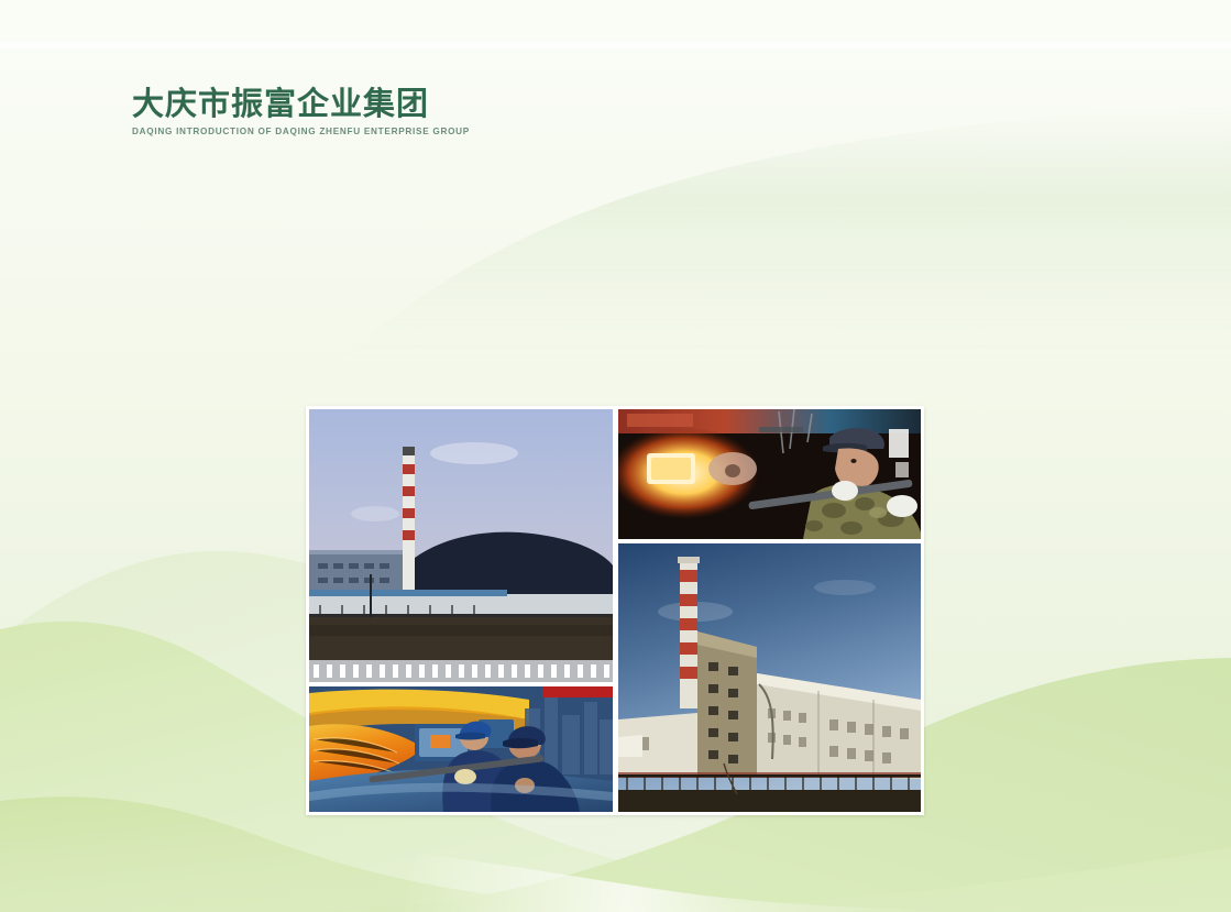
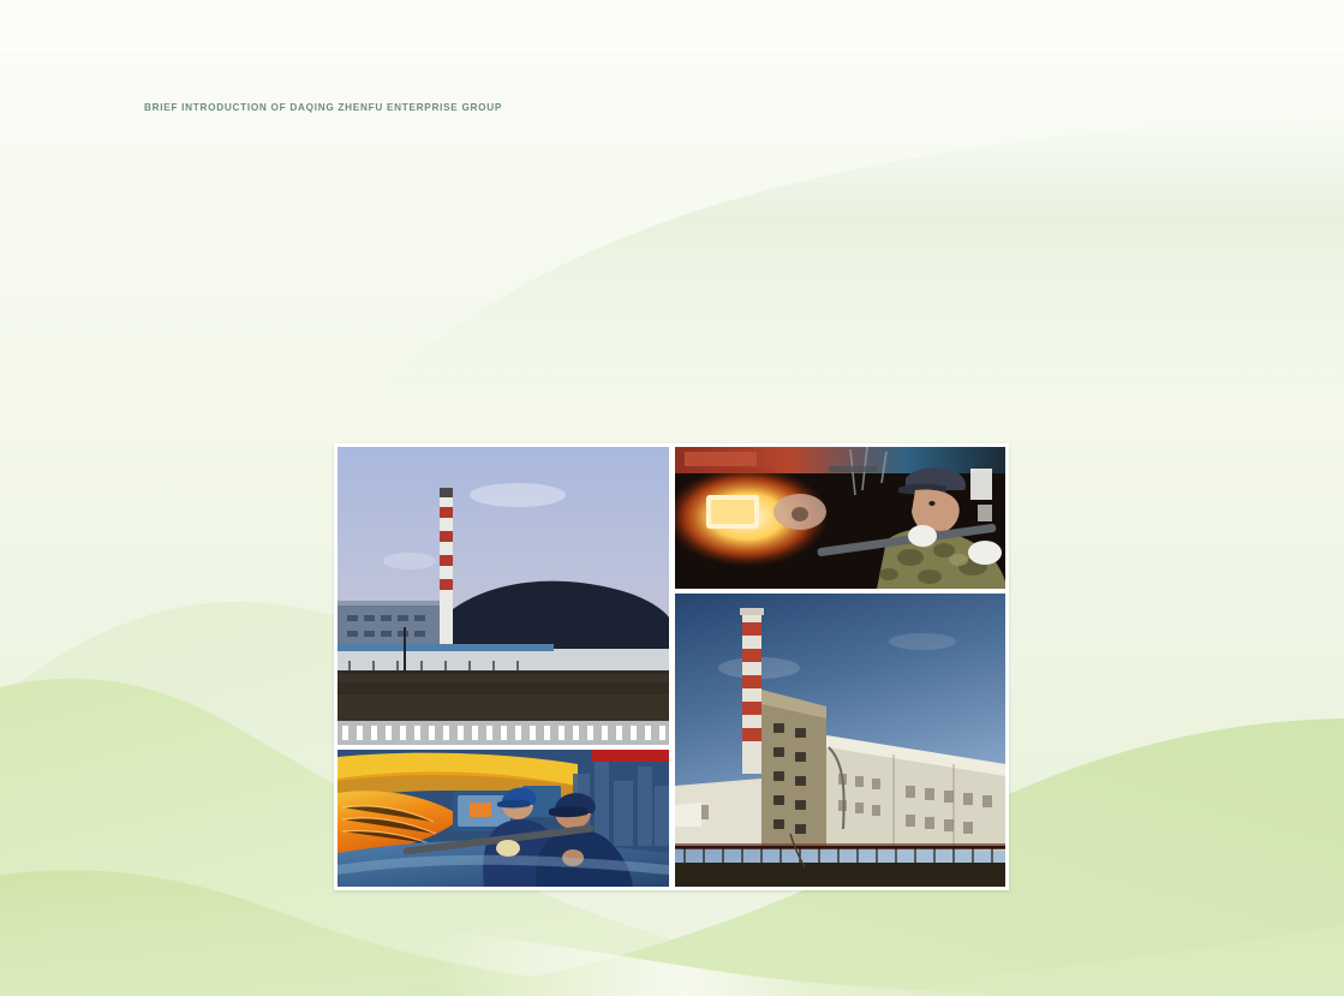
- 大庆市振富企业集团
- DAQING INTRODUCTION OF DAQING ZHENFU ENTERPRISE GROUP
+ BRIEF INTRODUCTION OF DAQING ZHENFU ENTERPRISE GROUP
